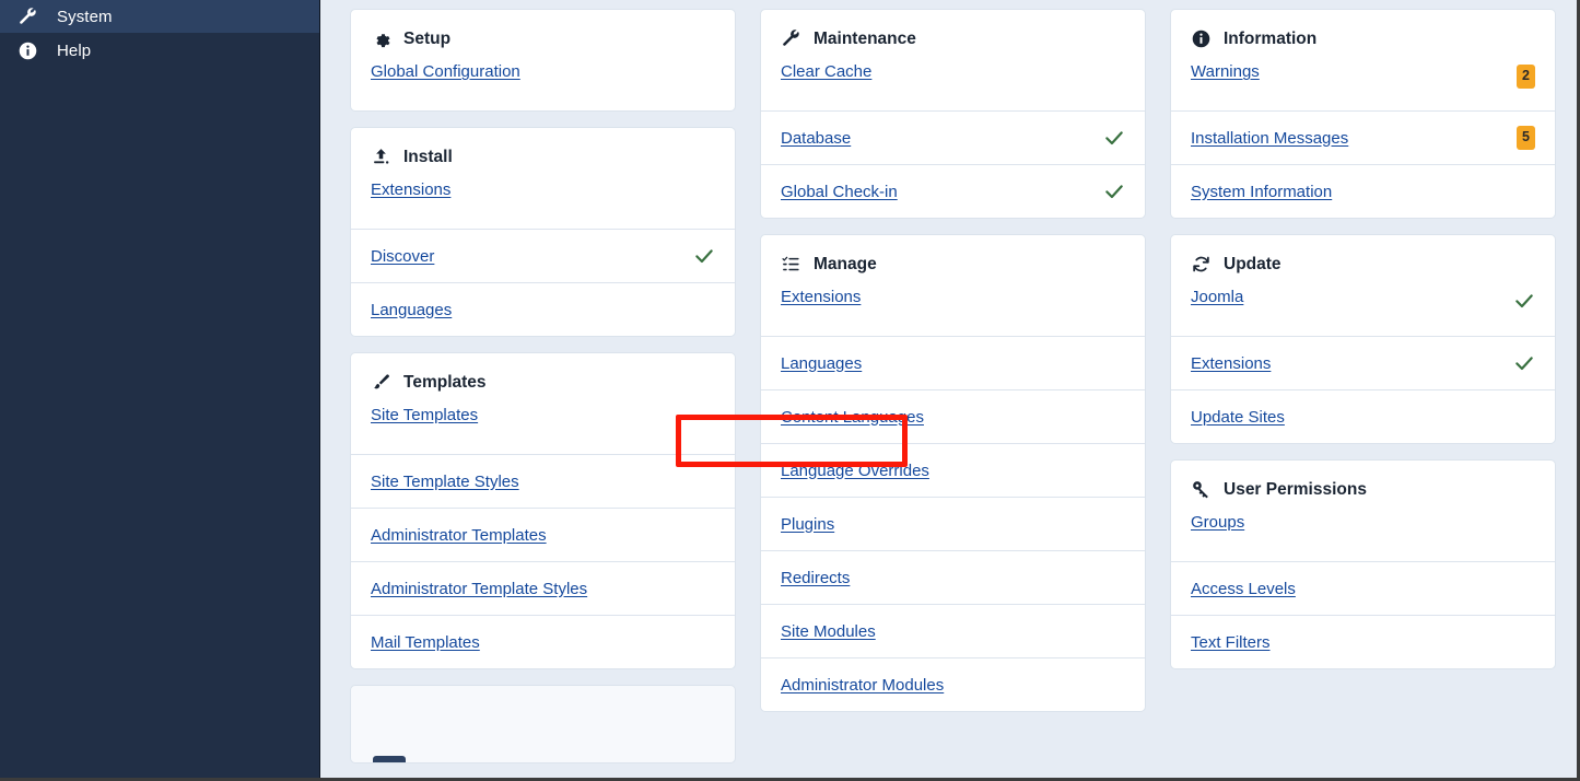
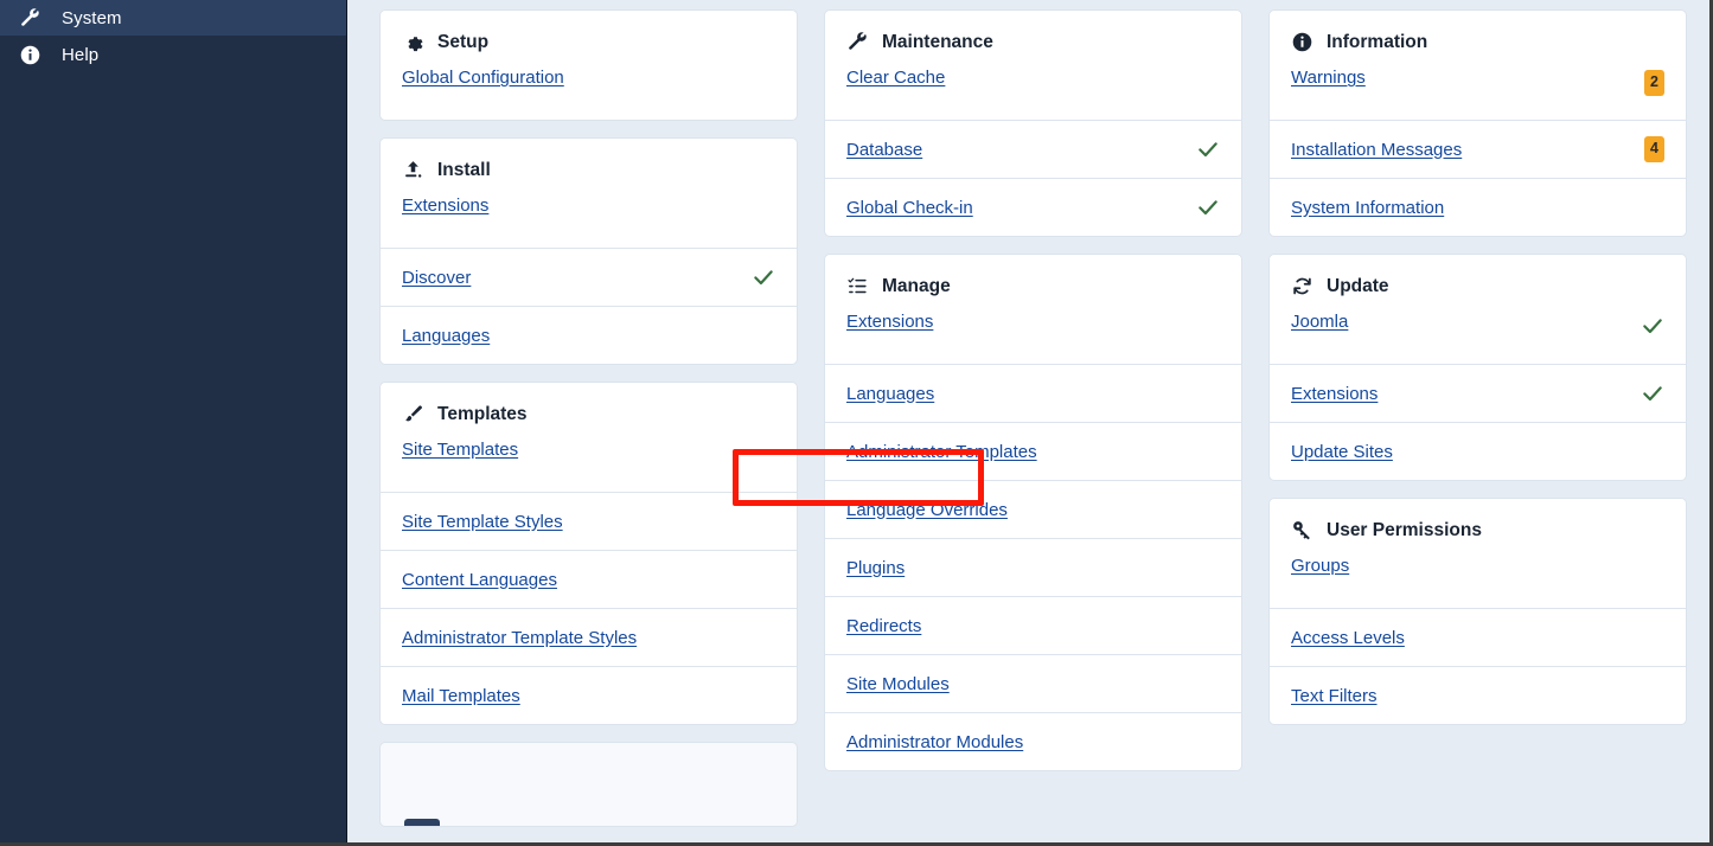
  System
  Help
  Setup
  Global Configuration
  Install
  Extensions
  Discover
  Languages
  Templates
  Site Templates
  Site Template Styles
- Administrator Templates
+ Content Languages
  Administrator Template Styles
  Mail Templates
  Maintenance
  Clear Cache
  Database
  Global Check-in
  Manage
  Extensions
  Languages
- Content Languages
+ Administrator Templates
  Language Overrides
  Plugins
  Redirects
  Site Modules
  Administrator Modules
  Information
  Warnings
  2
  Installation Messages
- 5
+ 4
  System Information
  Update
  Joomla
  Extensions
  Update Sites
  User Permissions
  Groups
  Access Levels
  Text Filters
